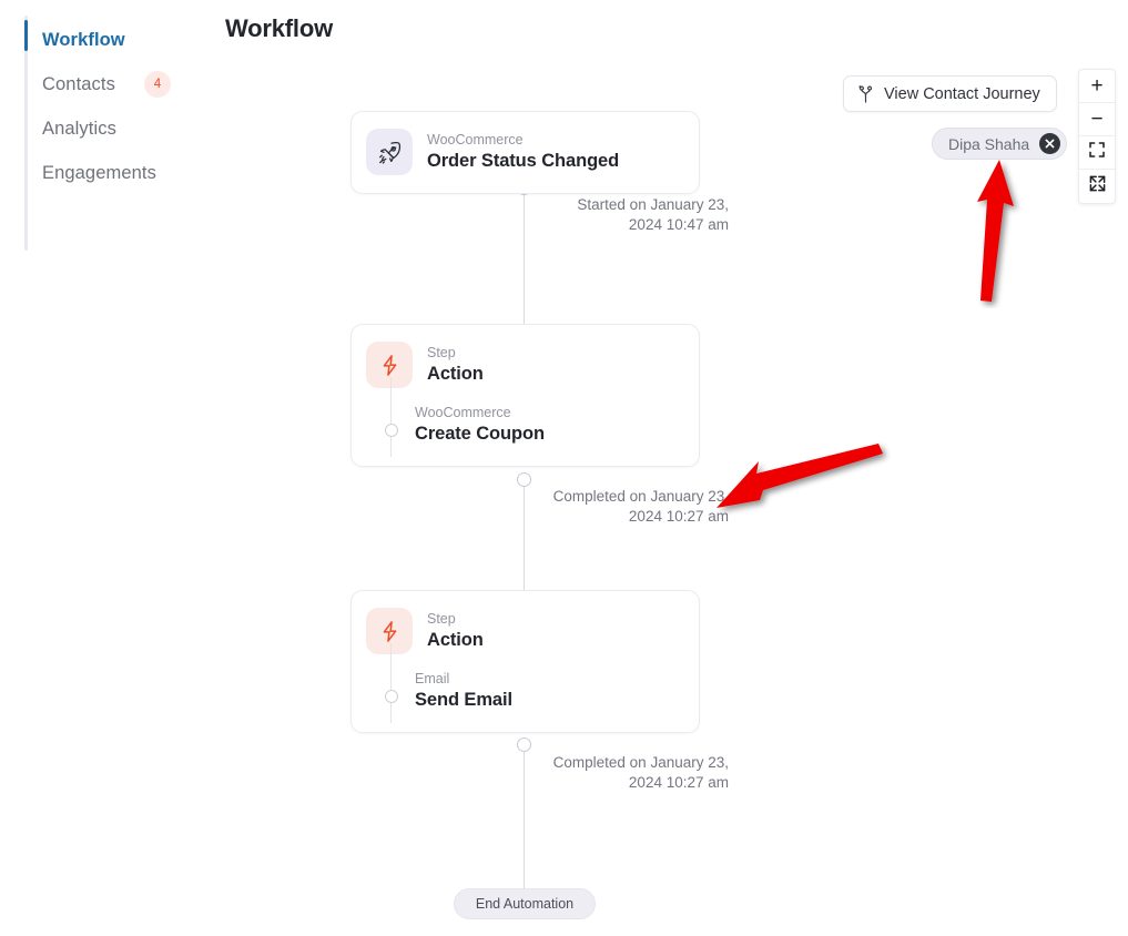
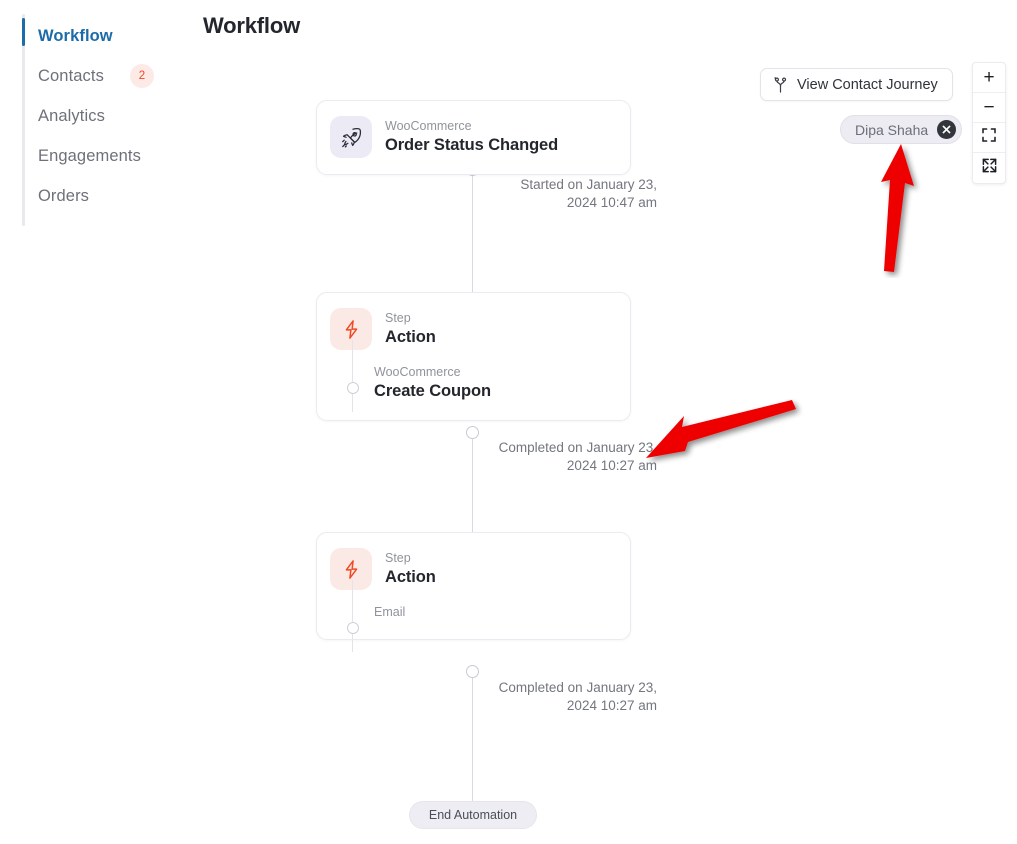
  Workflow
  Contacts
- 4
+ 2
  Analytics
  Engagements
+ Orders
  Workflow
  View Contact Journey
  Dipa Shaha
  +
  −
  WooCommerce
  Order Status Changed
  Started on January 23, 2024 10:47 am
  Step
  Action
  WooCommerce
  Create Coupon
  Completed on January 23, 2024 10:27 am
  Step
  Action
  Email
- Send Email
  Completed on January 23, 2024 10:27 am
  End Automation
